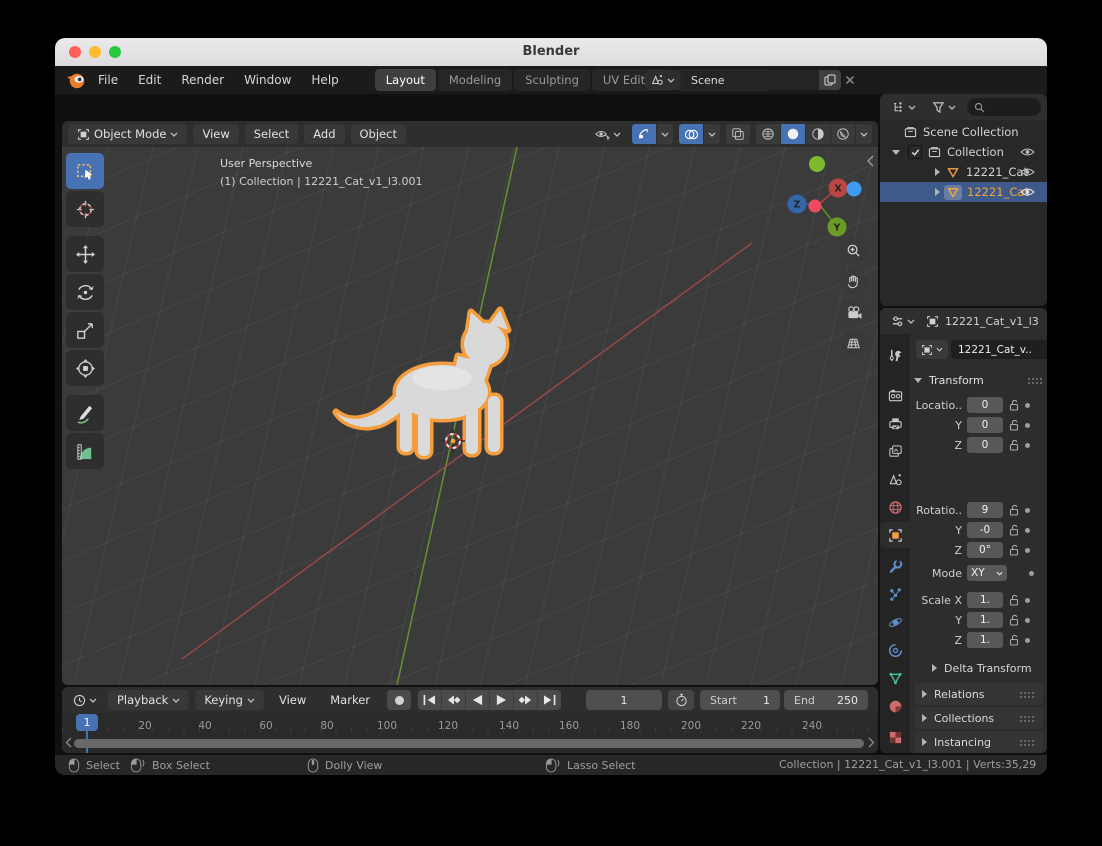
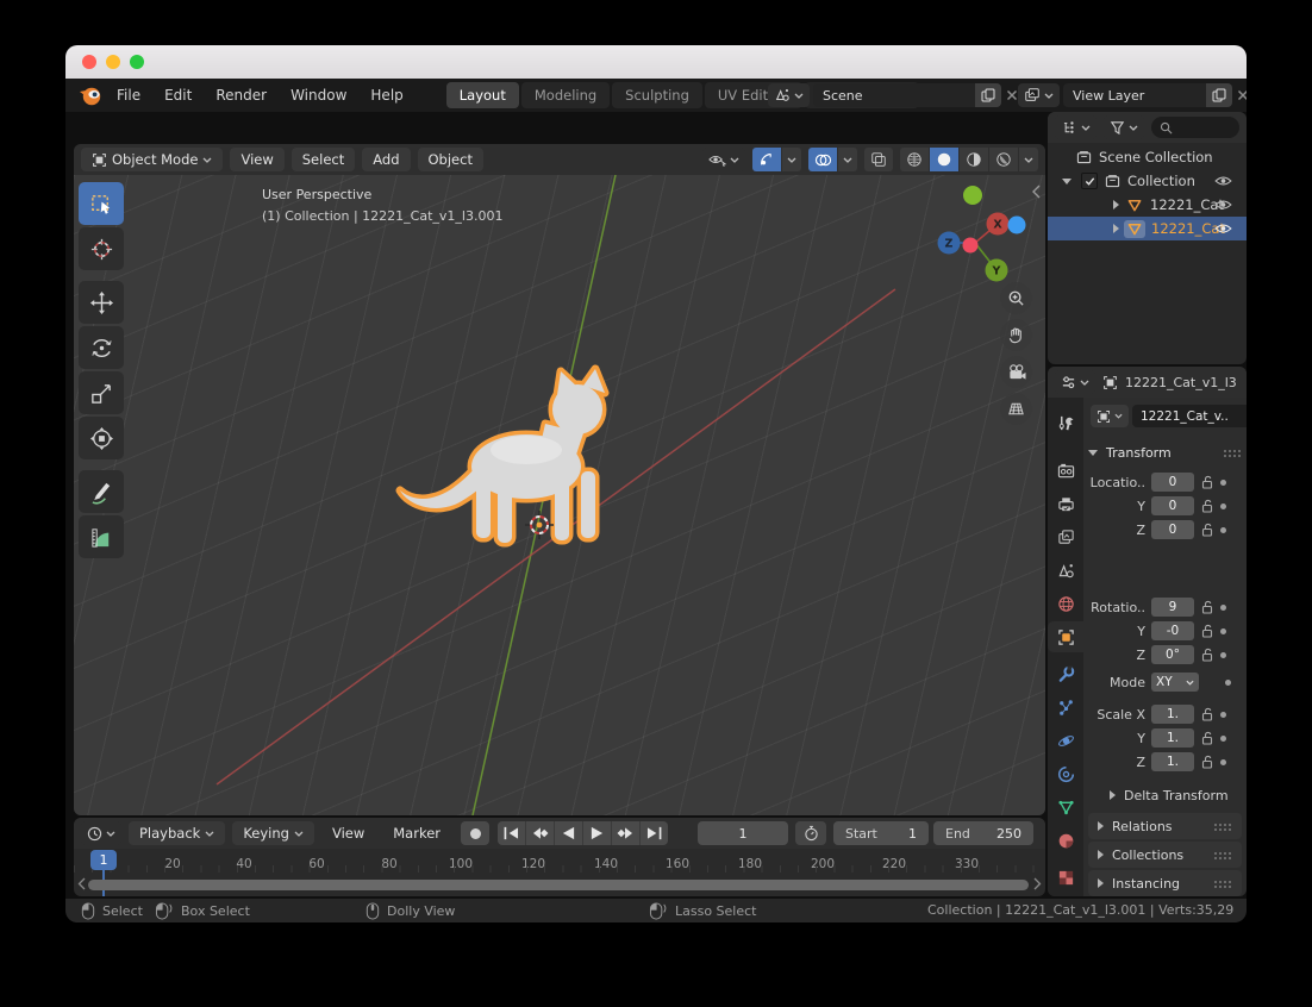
- Blender
  File
  Edit
  Render
  Window
  Help
  Layout
  Modeling
  Sculpting
  Scene
+ View Layer
  Object Mode
  View
  Select
  Add
  Object
  User Perspective
  (1) Collection | 12221_Cat_v1_l3.001
  X
  Z
  Y
  Scene Collection
  Collection
  12221_Cat
  12221_C
  12221_Cat_v1_l3
  12221_Cat_v..
  Transform
  Locatio..
  0
  Y
  0
  Z
  0
  Rotatio..
  9
  Y
  -0
  Z
  0°
  Mode
  XY
  Scale X
  1.
  Y
  1.
  Z
  1.
  Delta Transform
  Relations
  Collections
  Instancing
  Playback
  Keying
  View
  Marker
  1
  Start
  1
  End
  250
  20
  40
  60
  80
  100
  120
  140
  160
  180
  200
  220
- 240
+ 330
  1
  Select
  Box Select
  Dolly View
  Lasso Select
  Collection | 12221_Cat_v1_l3.001 | Verts:35,29
